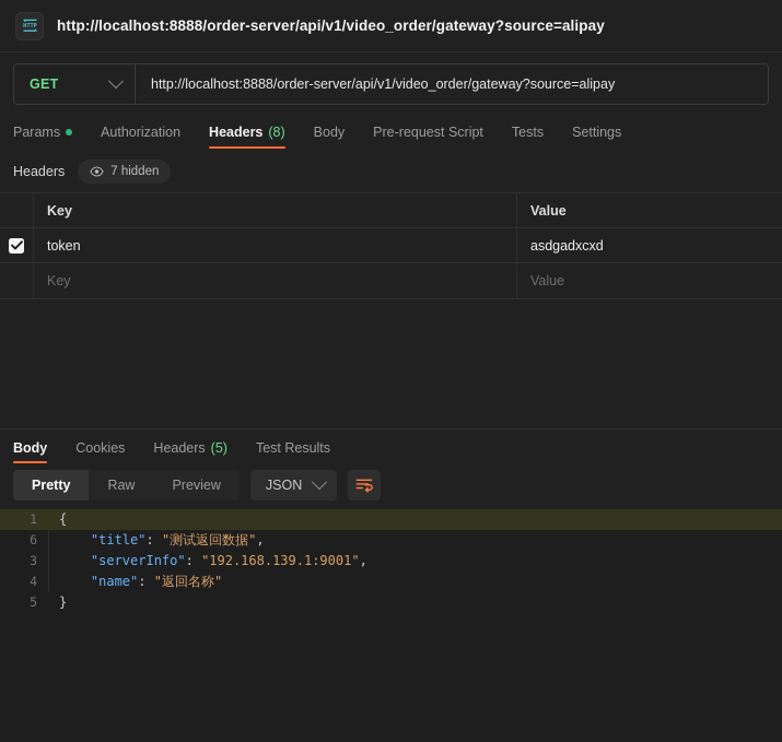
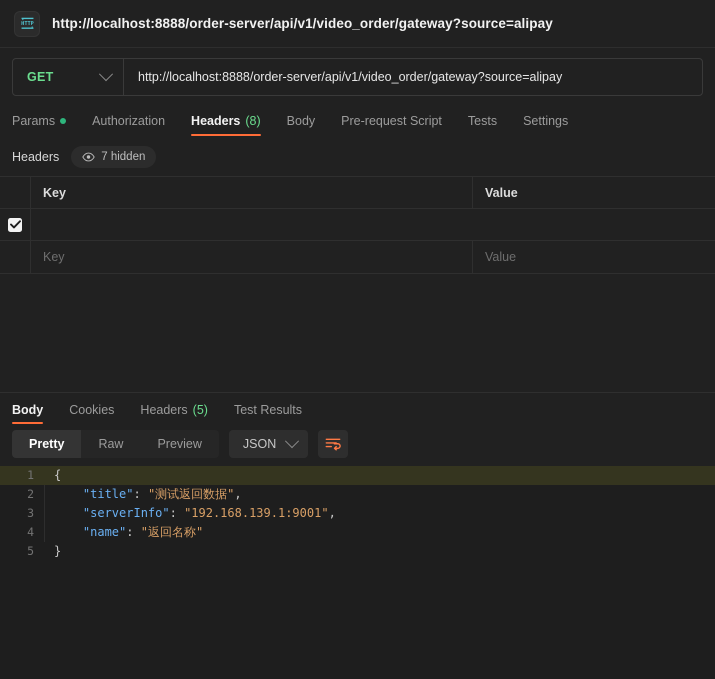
  http://localhost:8888/order-server/api/v1/video_order/gateway?source=alipay
  GET
  http://localhost:8888/order-server/api/v1/video_order/gateway?source=alipay
  Params
  Authorization
  Headers
  (8)
  Body
  Pre-request Script
  Tests
  Settings
  Headers
  7 hidden
  Key
  Value
- token
- asdgadxcxd
  Key
  Value
  Body
  Cookies
  Headers
  (5)
  Test Results
  Pretty
  Raw
  Preview
  JSON
  1
  {
- 6
+ 2
  "title"
  :
  "测试返回数据"
  ,
  3
  "serverInfo"
  :
  "192.168.139.1:9001"
  ,
  4
  "name"
  :
  "返回名称"
  5
  }
